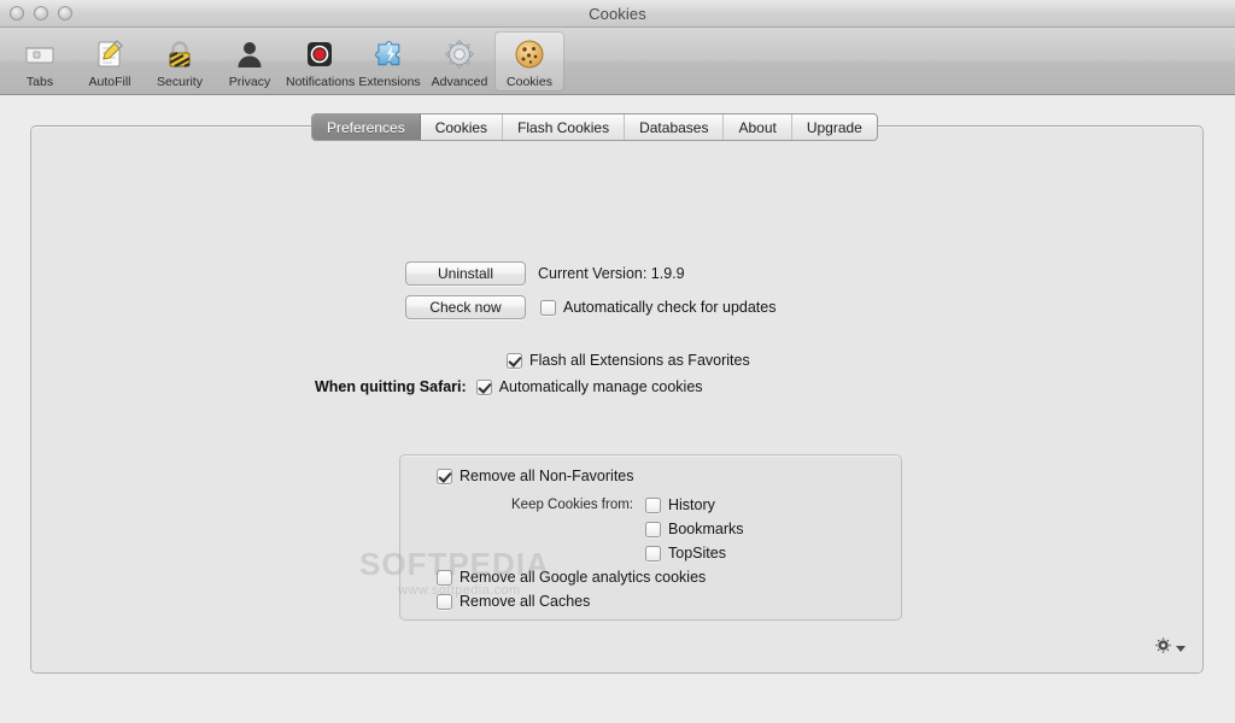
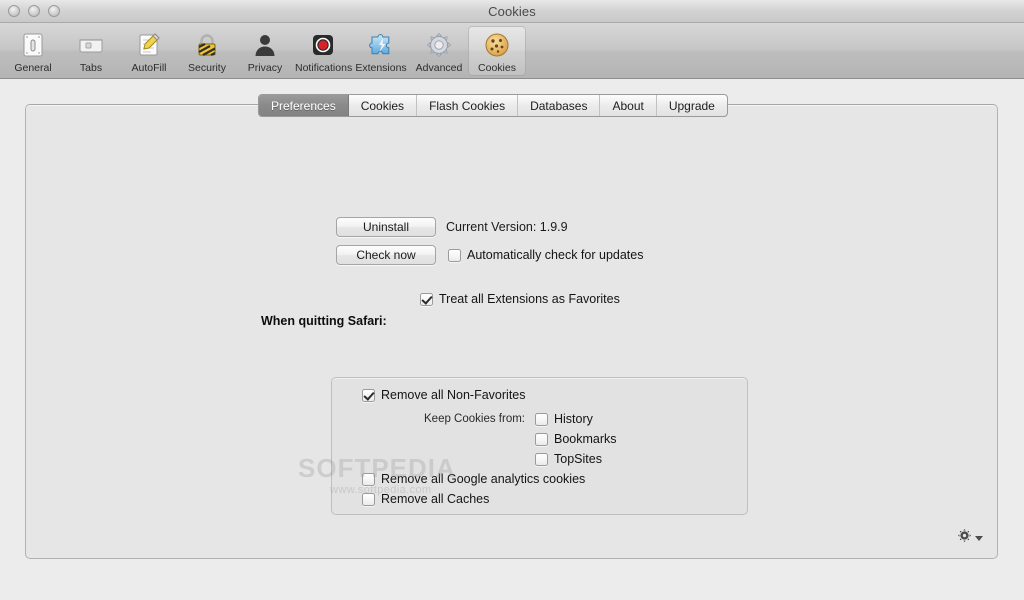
  Cookies
+ General
  Tabs
  AutoFill
  Security
  Privacy
  Notifications
  Extensions
  Advanced
  Cookies
  Preferences
  Cookies
  Flash Cookies
  Databases
  About
  Upgrade
  Uninstall
  Current Version: 1.9.9
  Check now
  Automatically check for updates
- Flash all Extensions as Favorites
+ Treat all Extensions as Favorites
  When quitting Safari:
- Automatically manage cookies
  Remove all Non-Favorites
  Keep Cookies from:
  History
  Bookmarks
  TopSites
  Remove all Google analytics cookies
  Remove all Caches
  SOFTPEDIA
  www.softpedia.com
